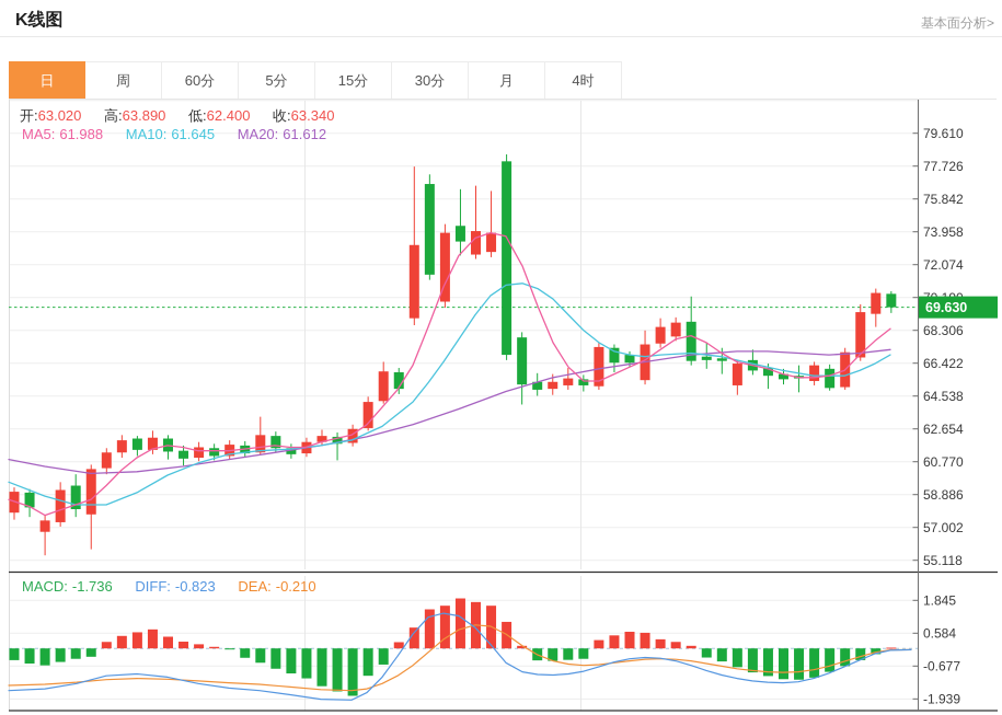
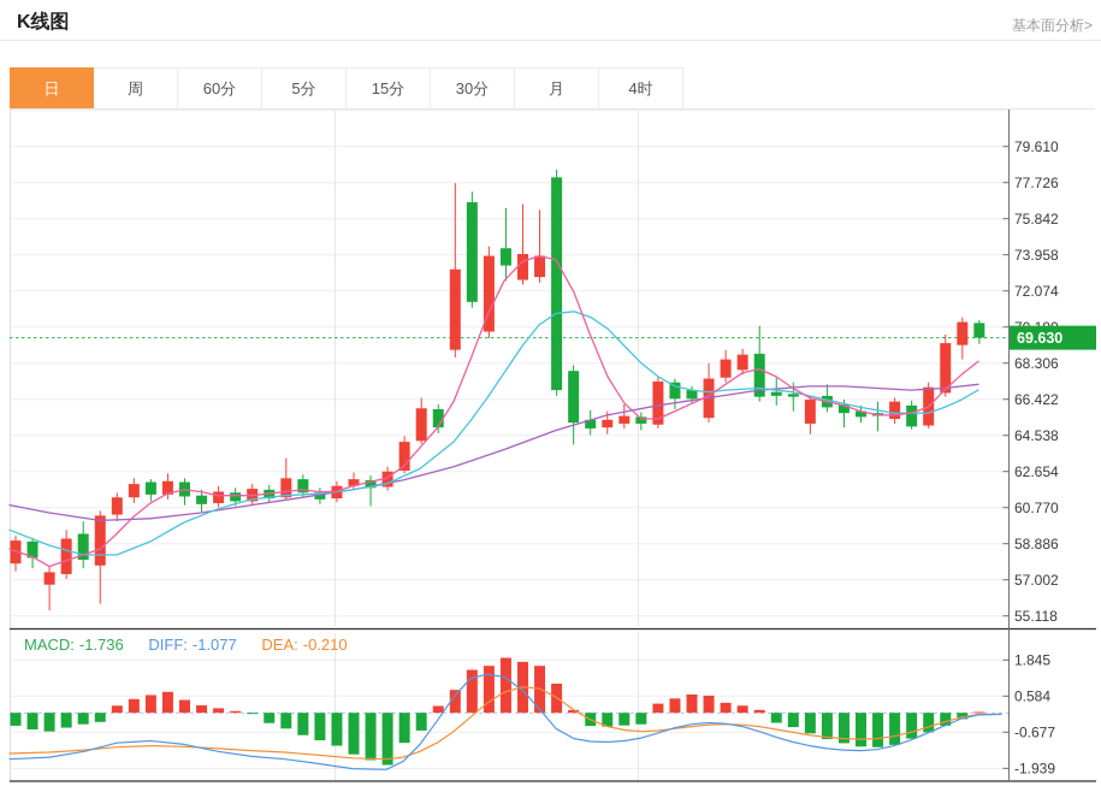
  K线图
  基本面分析>
  日
  周
  60分
  5分
  15分
  30分
  月
  4时
  79.610
  77.726
  75.842
  73.958
  72.074
  68.306
  66.422
  64.538
  62.654
  60.770
  58.886
  57.002
  55.118
  1.845
  0.584
  -0.677
  -1.939
  69.630
- 开:63.020 高:63.890 低:62.400 收:63.340
- MA5: 61.988 MA10: 61.645 MA20: 61.612
- MACD: -1.736 DIFF: -0.823 DEA: -0.210
+ MACD: -1.736 DIFF: -1.077 DEA: -0.210
